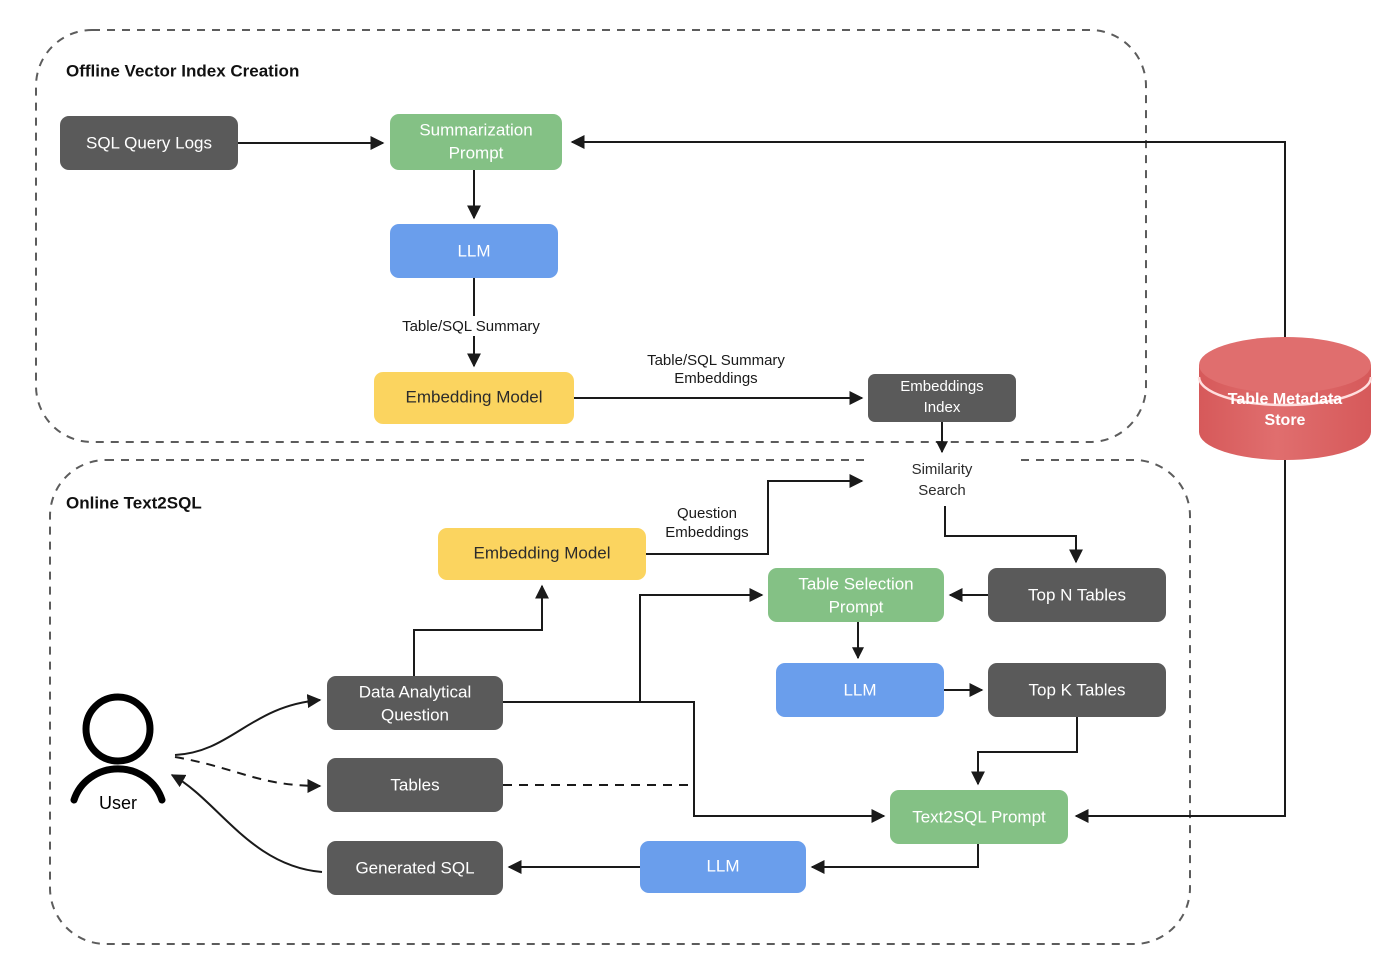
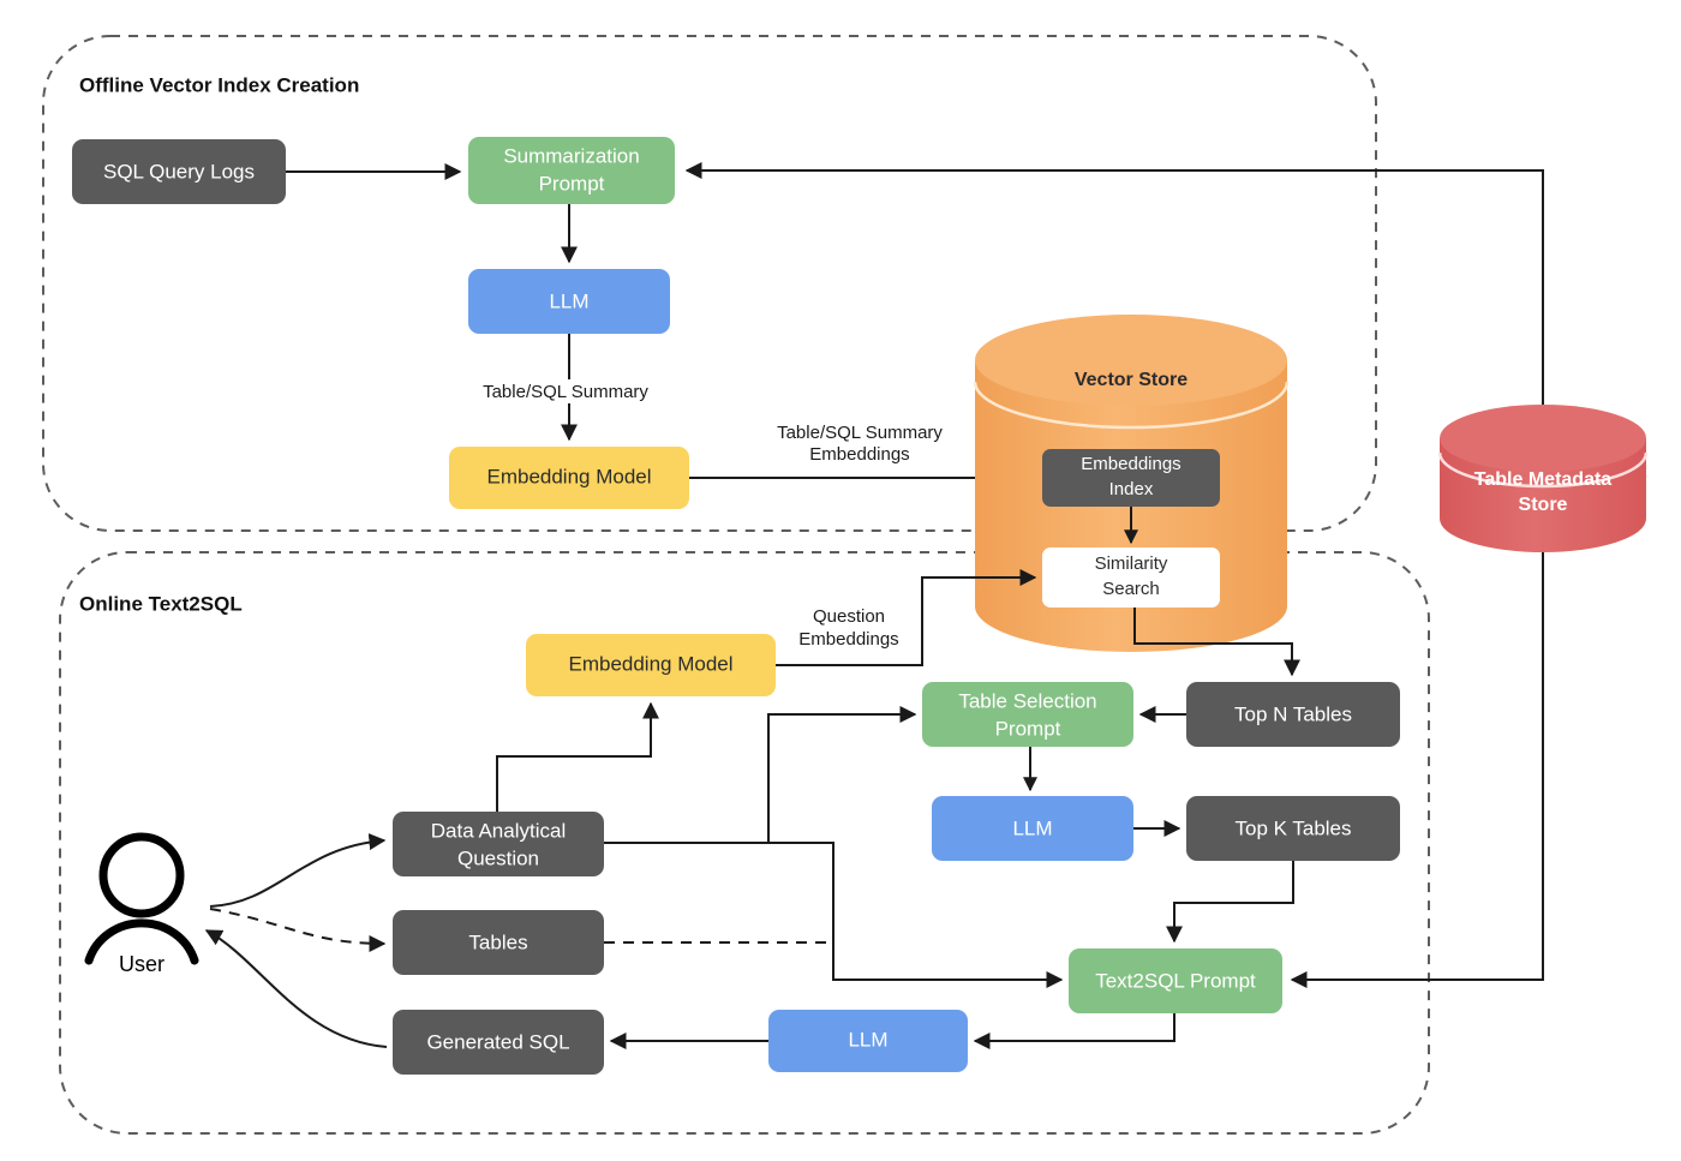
  Offline Vector Index Creation
  Online Text2SQL
  SQL Query Logs
  Summarization
  Prompt
  LLM
  Table/SQL Summary
  Embedding Model
  Table/SQL Summary
  Embeddings
+ Vector Store
  Embeddings
  Index
  Similarity
  Search
  Table Metadata
  Store
  Embedding Model
  Question
  Embeddings
  Table Selection
  Prompt
  Top N Tables
  LLM
  Top K Tables
  Text2SQL Prompt
  LLM
  Data Analytical
  Question
  Tables
  Generated SQL
  User
